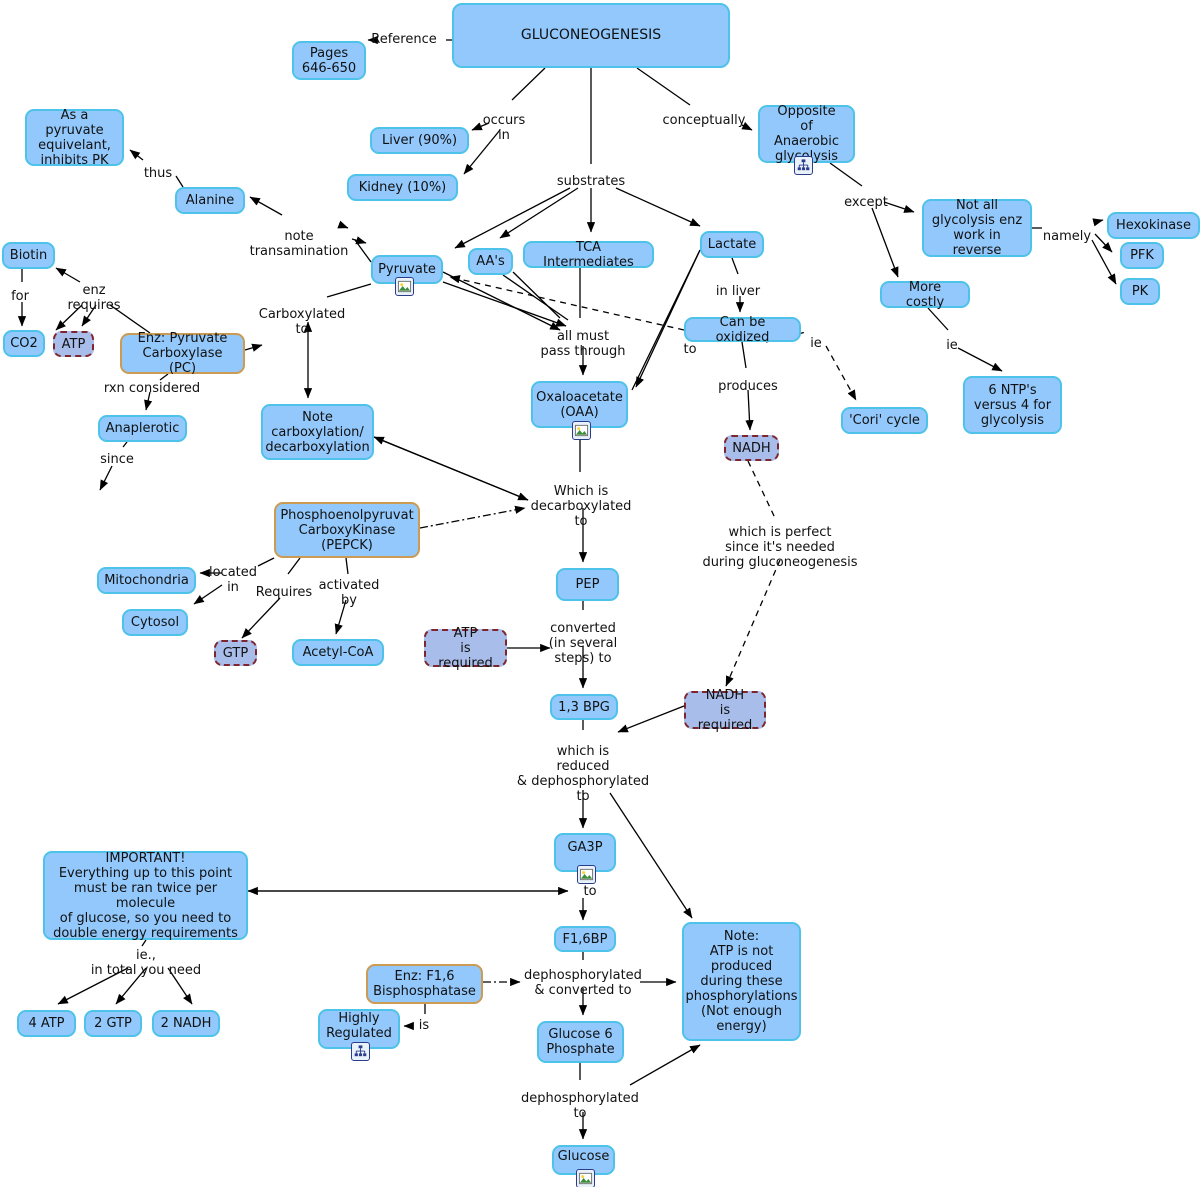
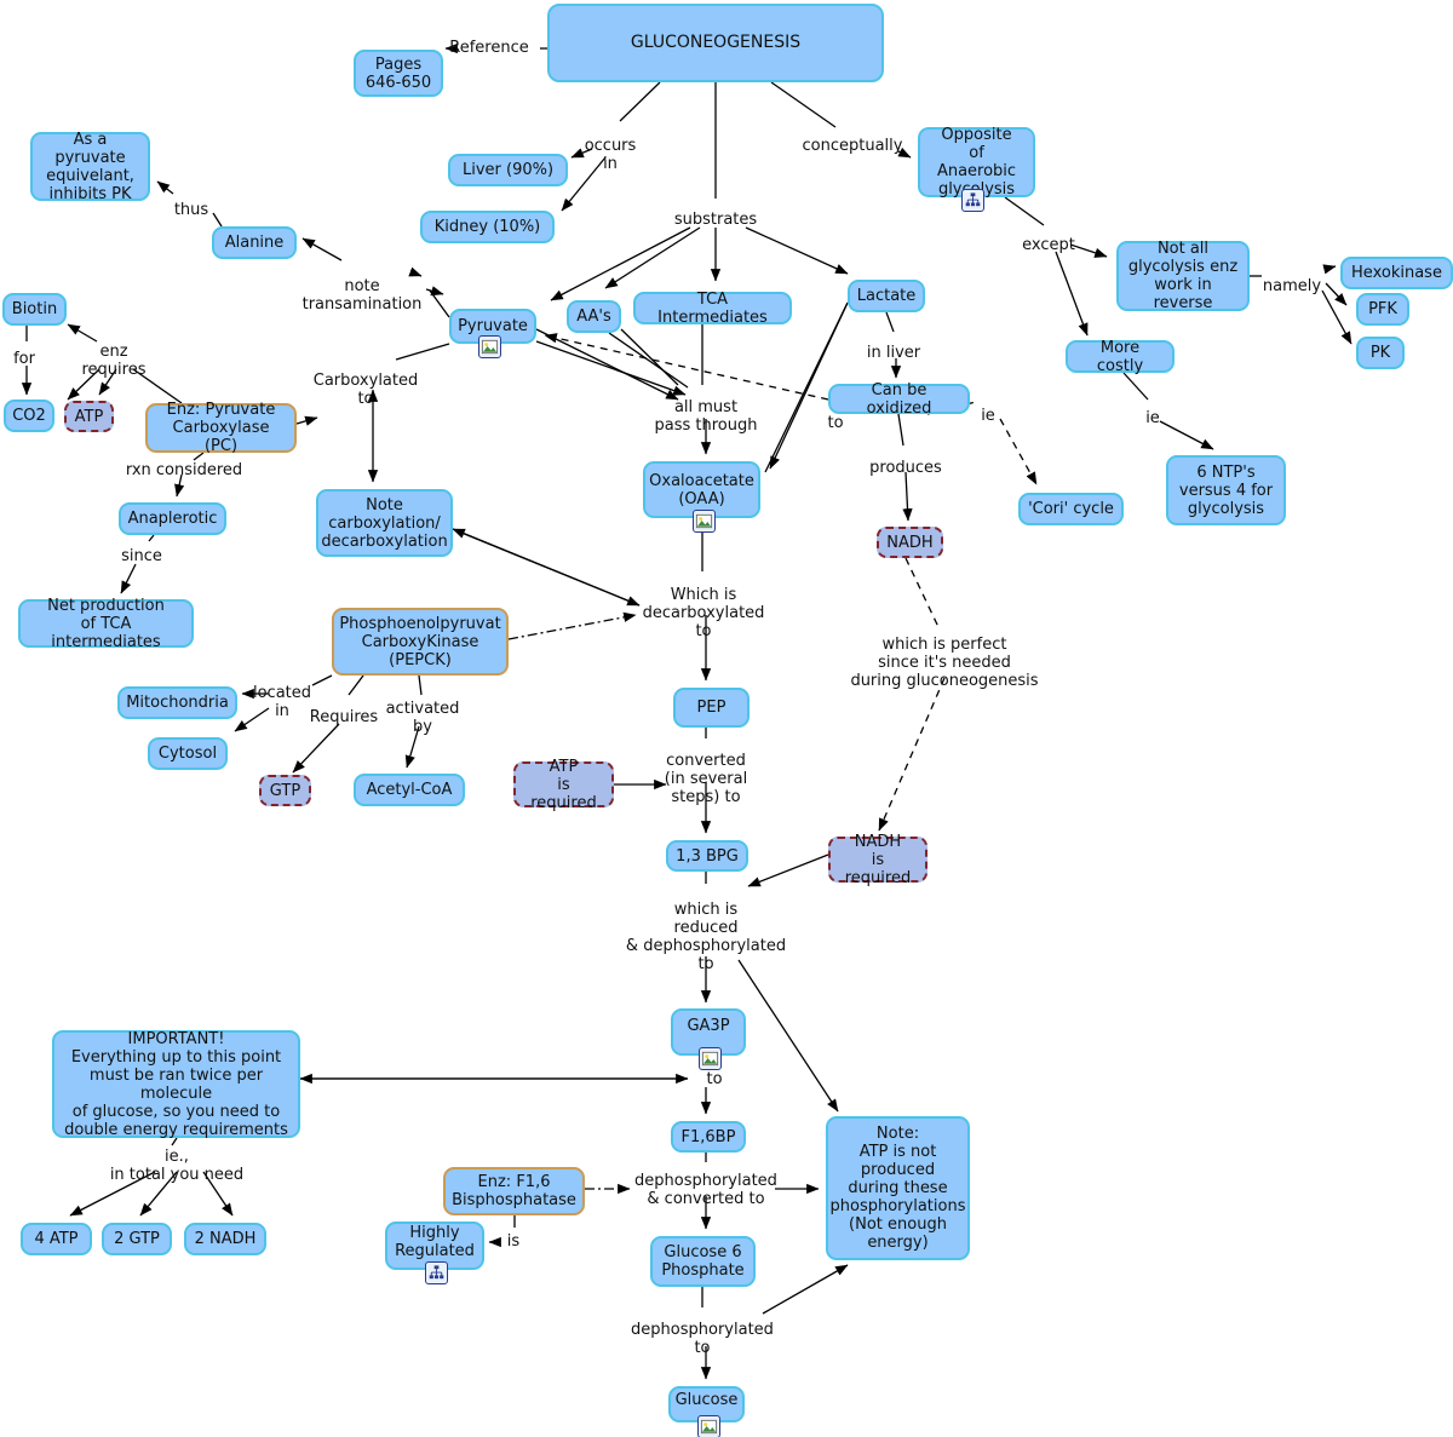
  GLUCONEOGENESIS
  Pages
  646-650
  Liver (90%)
  Kidney (10%)
  Opposite
  of Anaerobic
  glyysis
  Not all
  glycolysis enz
  work in reverse
  Hexokinase
  PFK
  PK
  More costly
  6 NTP's
  versus 4 for
  glycolysis
  As a pyruvate
  equivelant,
  inhibits PK
  Alanine
  Biotin
  CO2
  ATP
  Enz: Pyruvate
  Carboxylase (PC)
  Anaplerotic
+ Net production
+ of TCA intermediates
  Mitochondria
  Cytosol
  GTP
  Acetyl-CoA
  Phosphoenolpyruvat
  CarboxyKinase
  (PEPCK)
  Note
  carboxylation/
  decarboxylation
  Pyruvate
  AA's
  TCA Intermediates
  Lactate
  Can be oxidized
  'Cori' cycle
  NADH
  NADH
  is required
  Oxaloacetate
  (OAA)
  PEP
  ATP
  is required
  1,3 BPG
  GA3P
  IMPORTANT!
  Everything up to this point
  must be ran twice per molecule
  of glucose, so you need to
  double energy requirements
  4 ATP
  2 GTP
  2 NADH
  F1,6BP
  Enz: F1,6
  Bisphosphatase
  Highly
  Regulated
  Glucose 6
  Phosphate
  Glucose
  Note:
  ATP is not
  produced
  during these
  phosphorylations
  (Not enough
  energy)
  Reference
  occurs
  in
  substrates
  conceptually
  except
  namely
  ie
  thus
  note
  transamination
  enz
  requires
  for
  rxn considered
  since
  located
  in
  Requires
  activated
  by
  Carboxylated
  to
  all must
  pass through
  in liver
  to
  produces
  ie
  Which is
  decarboxylated
  to
  which is perfect
  since it's needed
  during gluconeogenesis
  converted
  (in several
  steps) to
  which is
  reduced
  & dephosphorylated
  to
  to
  ie.,
  in total you need
  dephosphorylated
  & converted to
  is
  dephosphorylated
  to
